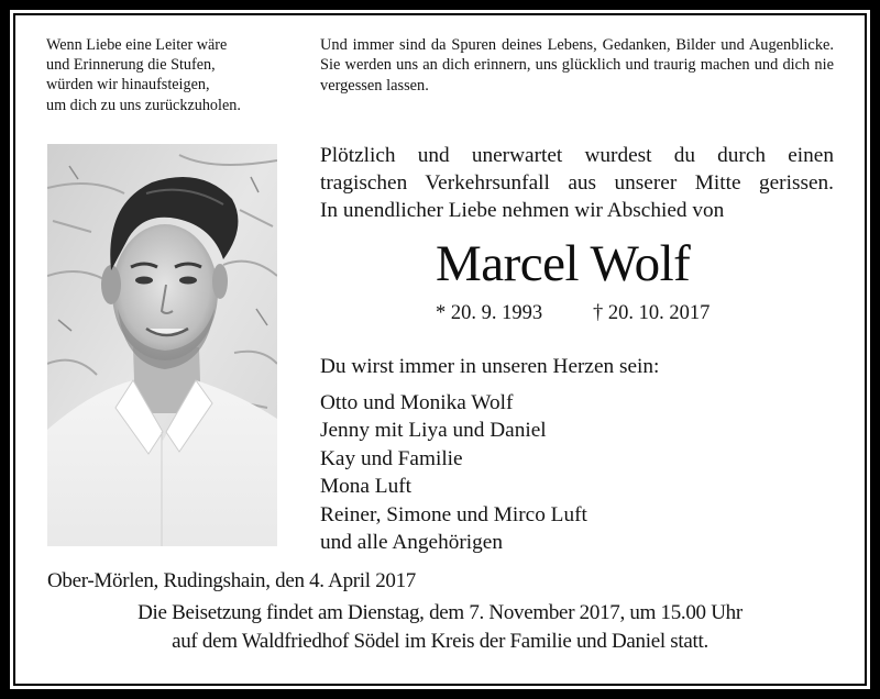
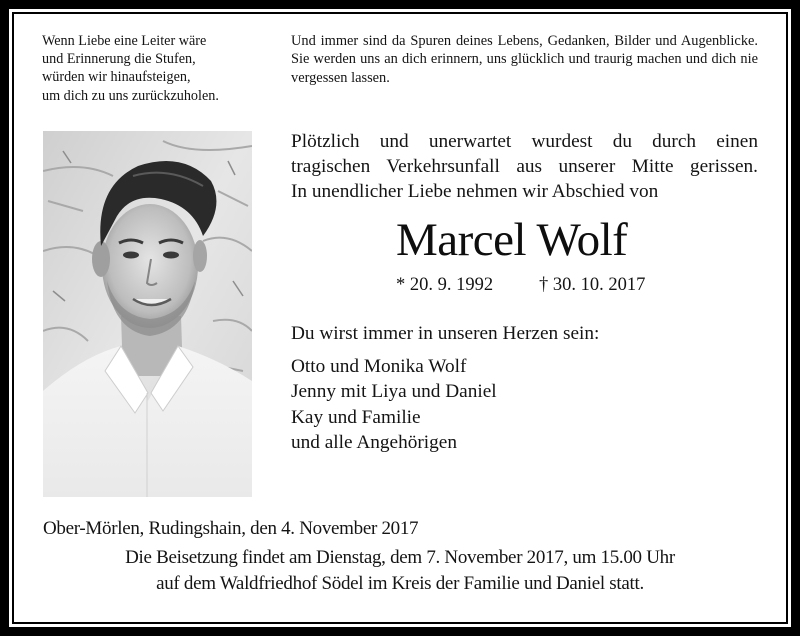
  Wenn Liebe eine Leiter wäre
  und Erinnerung die Stufen,
  würden wir hinaufsteigen,
  um dich zu uns zurückzuholen.
  Und immer sind da Spuren deines Lebens, Gedanken, Bilder und Augenblicke. Sie werden uns an dich erinnern, uns glücklich und traurig machen und dich nie vergessen lassen.
  Plötzlich und unerwartet wurdest du durch einen
  tragischen Verkehrsunfall aus unserer Mitte gerissen.
  In unendlicher Liebe nehmen wir Abschied von
  Marcel Wolf
- * 20. 9. 1993
+ * 20. 9. 1992
- † 20. 10. 2017
+ † 30. 10. 2017
  Du wirst immer in unseren Herzen sein:
  Otto und Monika Wolf
  Jenny mit Liya und Daniel
  Kay und Familie
- Mona Luft
- Reiner, Simone und Mirco Luft
  und alle Angehörigen
- Ober-Mörlen, Rudingshain, den 4. April 2017
+ Ober-Mörlen, Rudingshain, den 4. November 2017
  Die Beisetzung findet am Dienstag, dem 7. November 2017, um 15.00 Uhr
  auf dem Waldfriedhof Södel im Kreis der Familie und Daniel statt.
